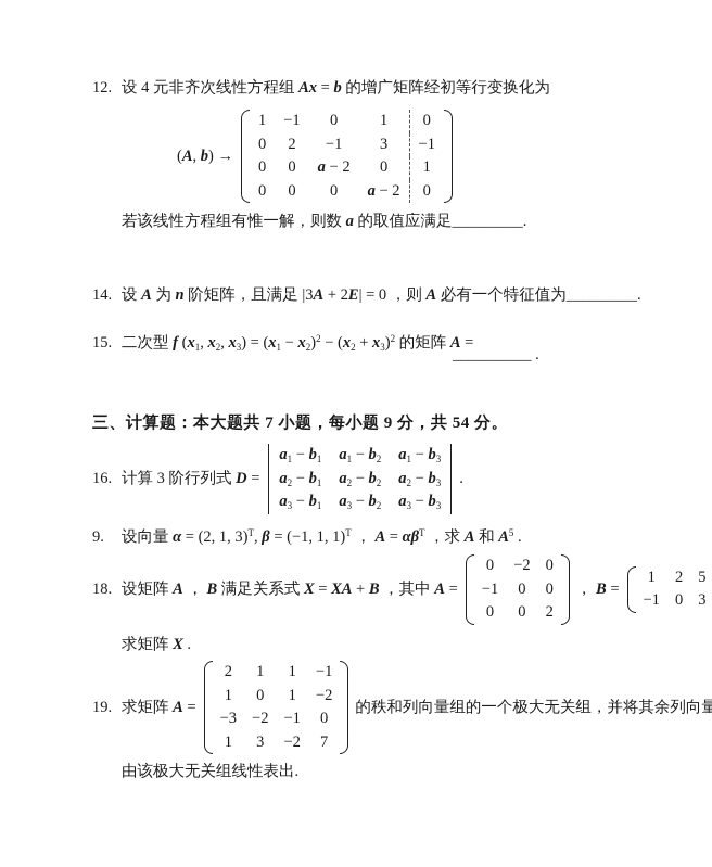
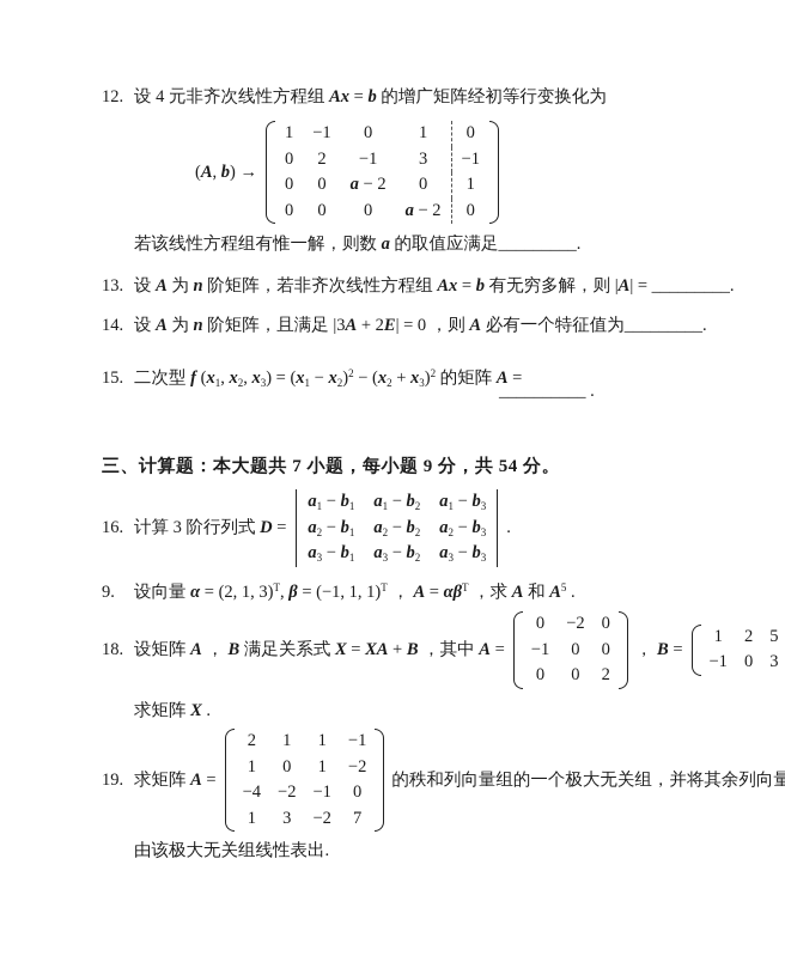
  12.
  设 4 元非齐次线性方程组 Ax = b 的增广矩阵经初等行变换化为
  (A, b) →
  1	−1	0	1	0
  0	2	−1	3	−1
  0	0	a − 2	0	1
  0	0	0	a − 2	0
  若该线性方程组有惟一解，则数 a 的取值应满足_________.
+ 13.
+ 设 A 为 n 阶矩阵，若非齐次线性方程组 Ax = b 有无穷多解，则 |A| = _________.
  14.
  设 A 为 n 阶矩阵，且满足 |3A + 2E| = 0 ，则 A 必有一个特征值为_________.
  15.
  二次型 f (x1, x2, x3) = (x1 − x2)2 − (x2 + x3)2 的矩阵 A =
  __________ .
  三、计算题：本大题共 7 小题，每小题 9 分，共 54 分。
  16.
  计算 3 阶行列式 D =
  a1 − b1	a1 − b2	a1 − b3
  a2 − b1	a2 − b2	a2 − b3
  a3 − b1	a3 − b2	a3 − b3
  .
  9.
  设向量 α = (2, 1, 3)T, β = (−1, 1, 1)T ， A = αβT ，求 A 和 A5 .
  18.
  设矩阵 A ， B 满足关系式 X = XA + B ，其中 A =
  0	−2	0
  −1	0	0
  0	0	2
  ， B =
  1	2	5
  −1	0	3
  求矩阵 X .
  19.
  求矩阵 A =
  2	1	1	−1
  1	0	1	−2
- −3	−2	−1	0
+ −4	−2	−1	0
  1	3	−2	7
  的秩和列向量组的一个极大无关组，并将其余列向量
  由该极大无关组线性表出.
